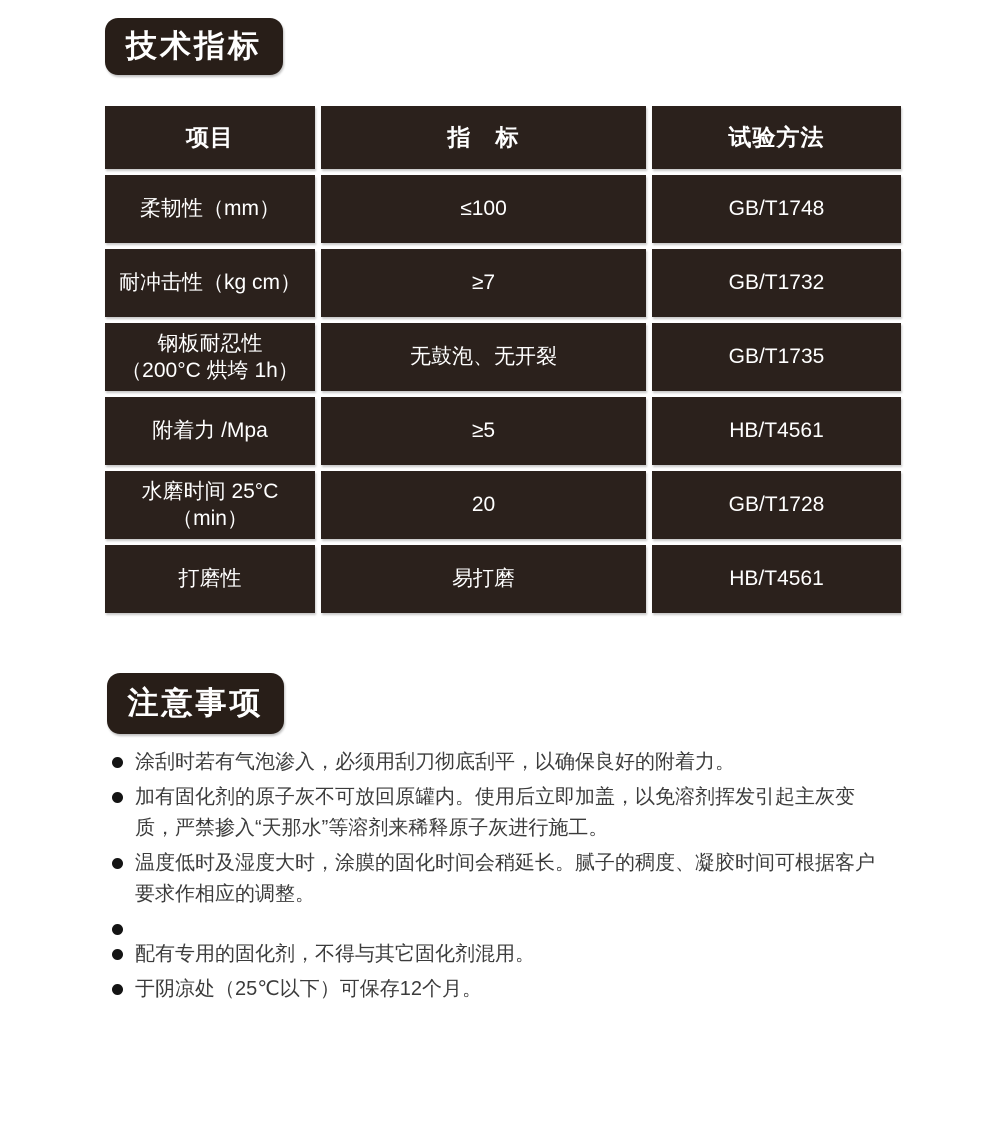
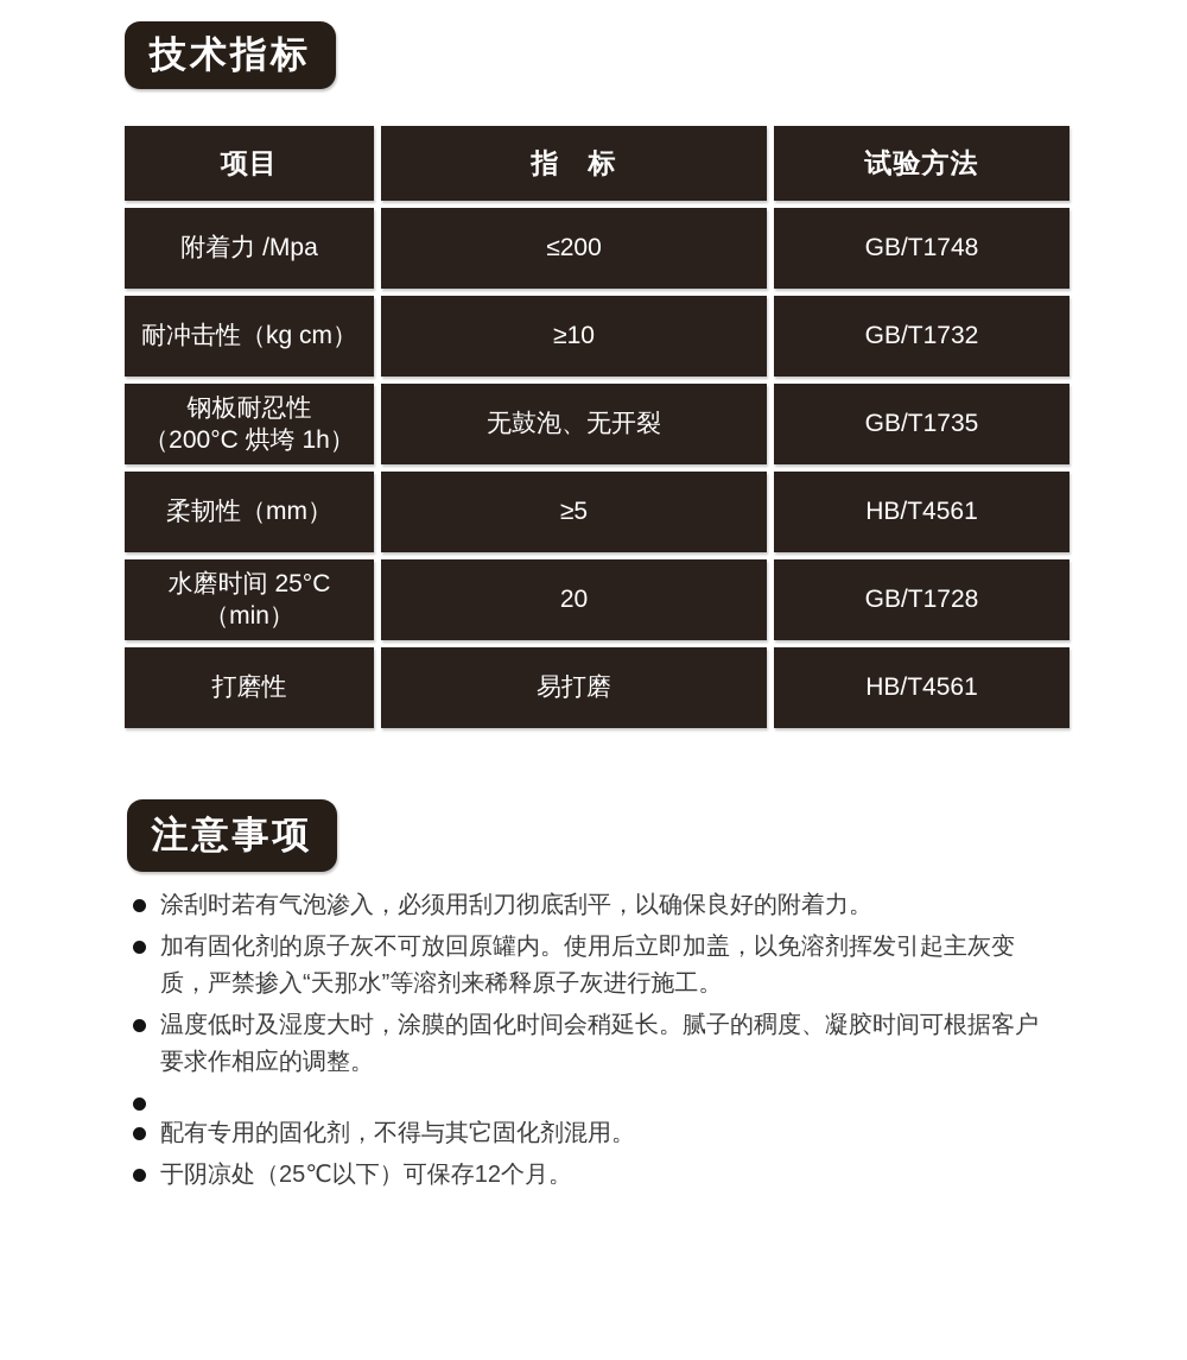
  技术指标
  项目
  指 标
  试验方法
- 柔韧性（mm）
+ 附着力 /Mpa
- ≤100
+ ≤200
  GB/T1748
  耐冲击性（kg cm）
- ≥7
+ ≥10
  GB/T1732
  钢板耐忍性
  （200°C 烘垮 1h）
  无鼓泡、无开裂
  GB/T1735
- 附着力 /Mpa
+ 柔韧性（mm）
  ≥5
  HB/T4561
  水磨时间 25°C（min）
  20
  GB/T1728
  打磨性
  易打磨
  HB/T4561
  注意事项
  涂刮时若有气泡渗入，必须用刮刀彻底刮平，以确保良好的附着力。
  加有固化剂的原子灰不可放回原罐内。使用后立即加盖，以免溶剂挥发引起主灰变
  质，严禁掺入“天那水”等溶剂来稀释原子灰进行施工。
  温度低时及湿度大时，涂膜的固化时间会稍延长。腻子的稠度、凝胶时间可根据客户
  要求作相应的调整。
  配有专用的固化剂，不得与其它固化剂混用。
  于阴凉处（25℃以下）可保存12个月。
